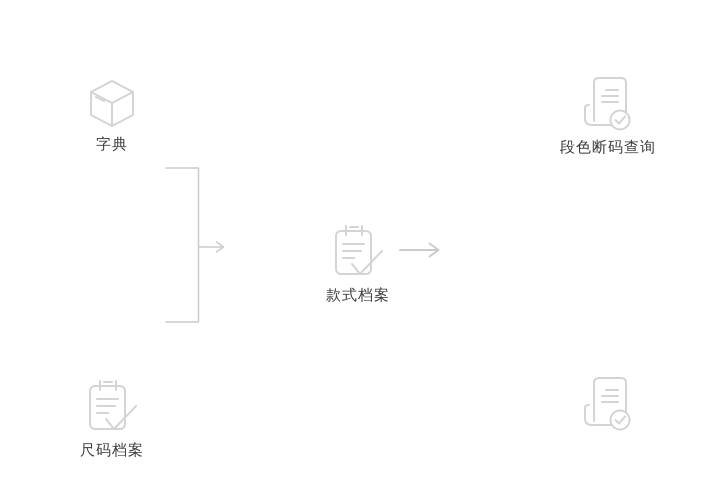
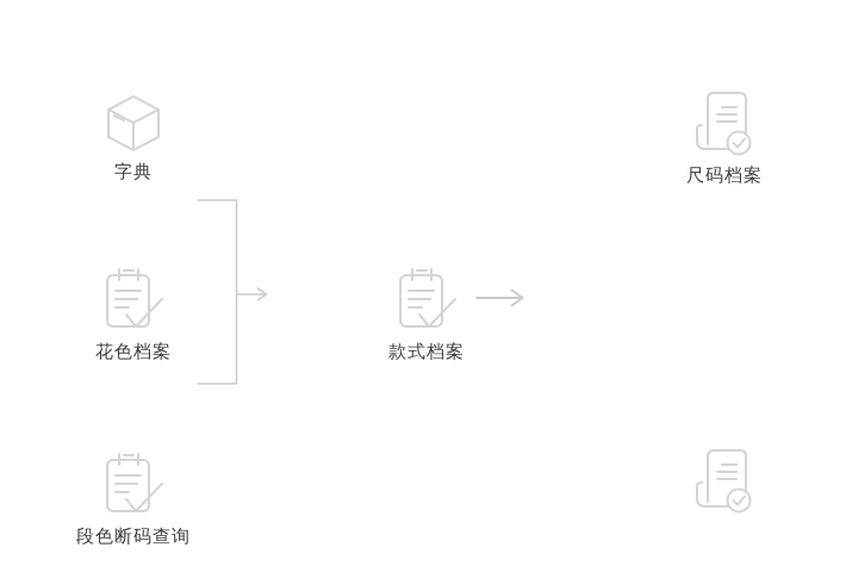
  字典
+ 花色档案
- 尺码档案
+ 段色断码查询
  款式档案
- 段色断码查询
+ 尺码档案
